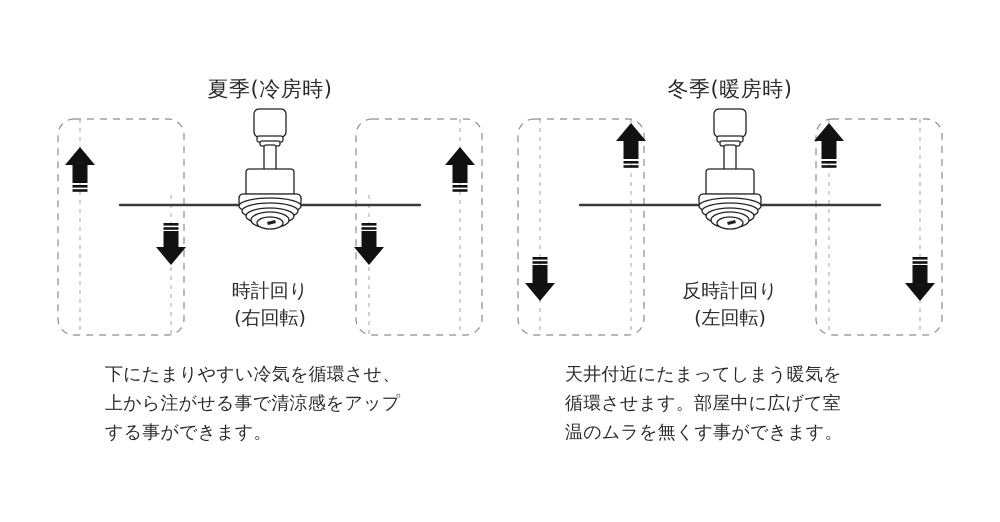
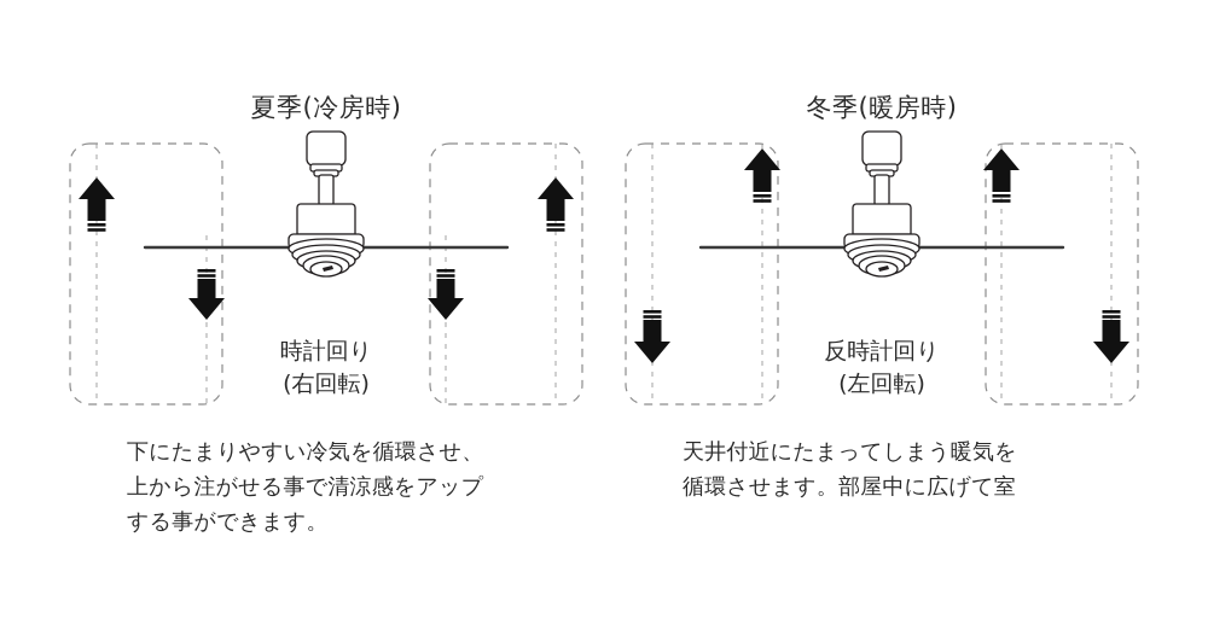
  夏季(冷房時)
  時計回り
  (右回転)
  下にたまりやすい冷気を循環させ、
  上から注がせる事で清涼感をアップ
  する事ができます。
  冬季(暖房時)
  反時計回り
  (左回転)
  天井付近にたまってしまう暖気を
  循環させます。部屋中に広げて室
- 温のムラを無くす事ができます。
